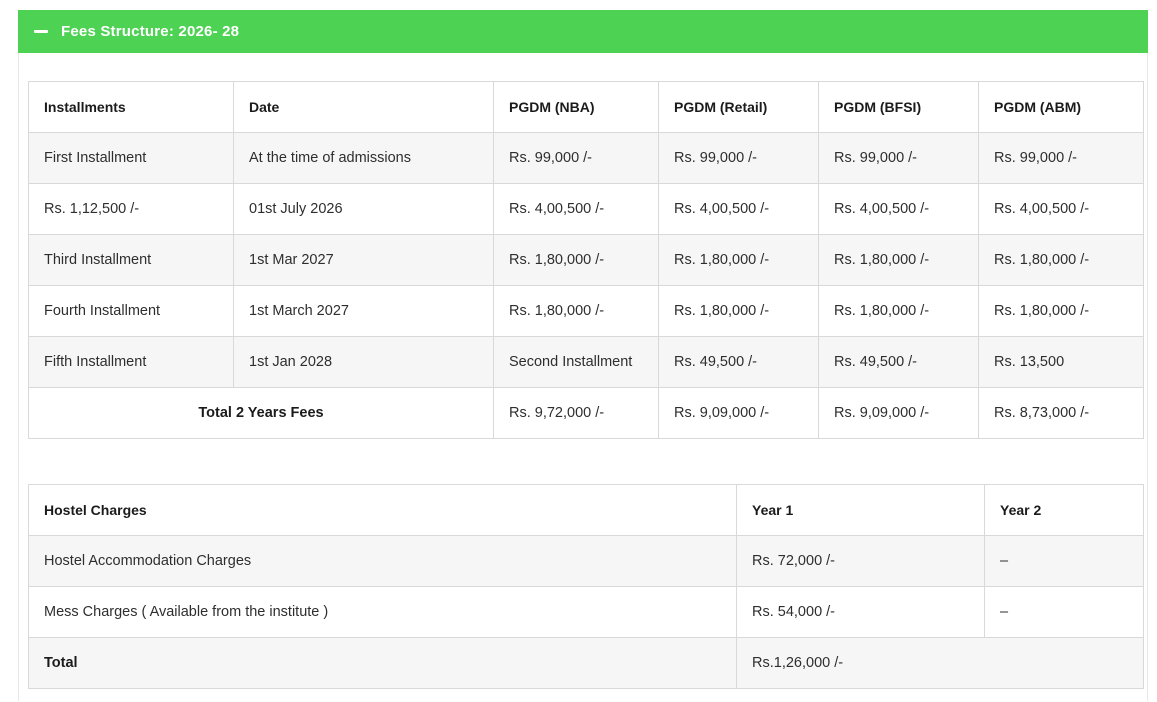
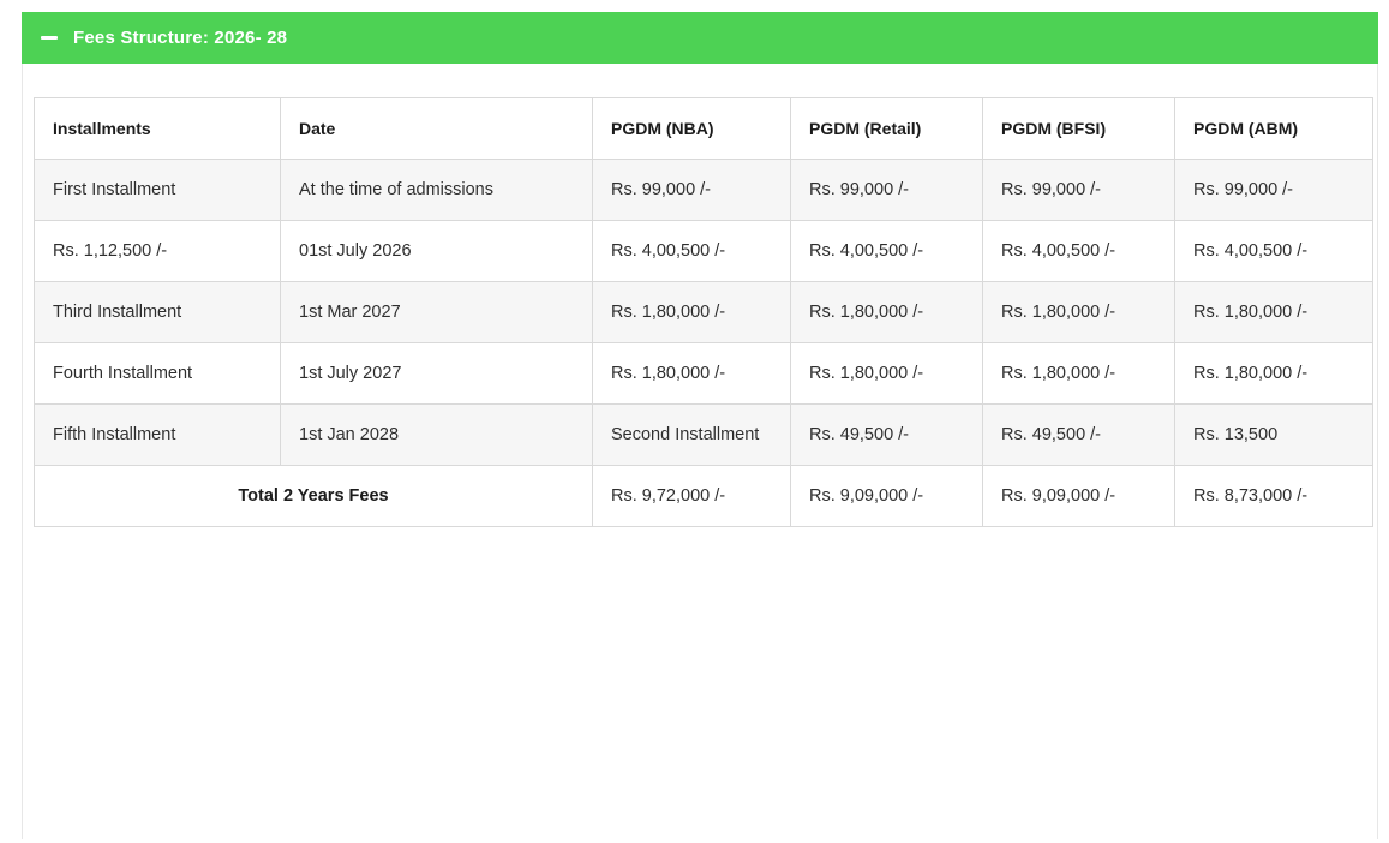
  Fees Structure: 2026- 28
  Installments	Date	PGDM (NBA)	PGDM (Retail)	PGDM (BFSI)	PGDM (ABM)
  First Installment	At the time of admissions	Rs. 99,000 /-	Rs. 99,000 /-	Rs. 99,000 /-	Rs. 99,000 /-
  Rs. 1,12,500 /-	01st July 2026	Rs. 4,00,500 /-	Rs. 4,00,500 /-	Rs. 4,00,500 /-	Rs. 4,00,500 /-
  Third Installment	1st Mar 2027	Rs. 1,80,000 /-	Rs. 1,80,000 /-	Rs. 1,80,000 /-	Rs. 1,80,000 /-
- Fourth Installment	1st March 2027	Rs. 1,80,000 /-	Rs. 1,80,000 /-	Rs. 1,80,000 /-	Rs. 1,80,000 /-
+ Fourth Installment	1st July 2027	Rs. 1,80,000 /-	Rs. 1,80,000 /-	Rs. 1,80,000 /-	Rs. 1,80,000 /-
  Fifth Installment	1st Jan 2028	Second Installment	Rs. 49,500 /-	Rs. 49,500 /-	Rs. 13,500
  Total 2 Years Fees	Rs. 9,72,000 /-	Rs. 9,09,000 /-	Rs. 9,09,000 /-	Rs. 8,73,000 /-
- Hostel Charges	Year 1	Year 2
- Hostel Accommodation Charges	Rs. 72,000 /-	–
- Mess Charges ( Available from the institute )	Rs. 54,000 /-	–
- Total	Rs.1,26,000 /-
